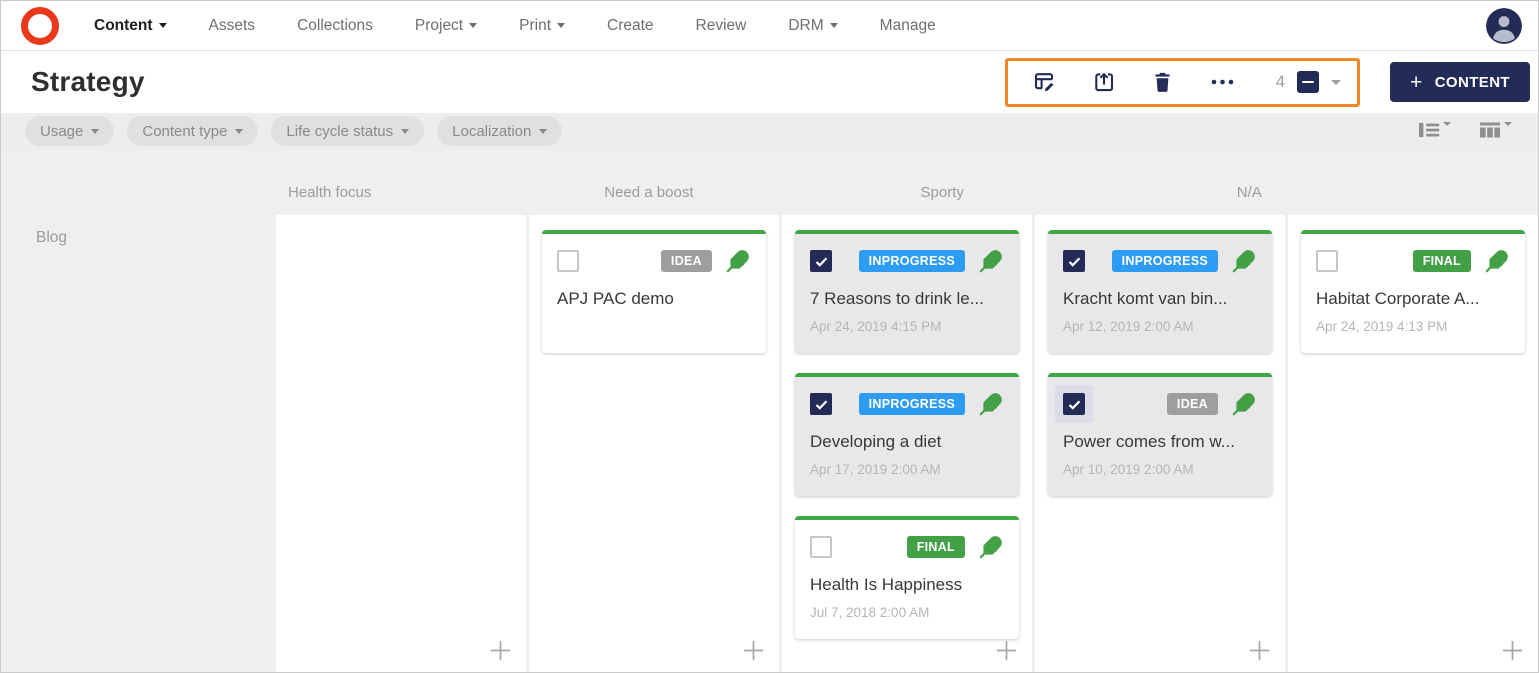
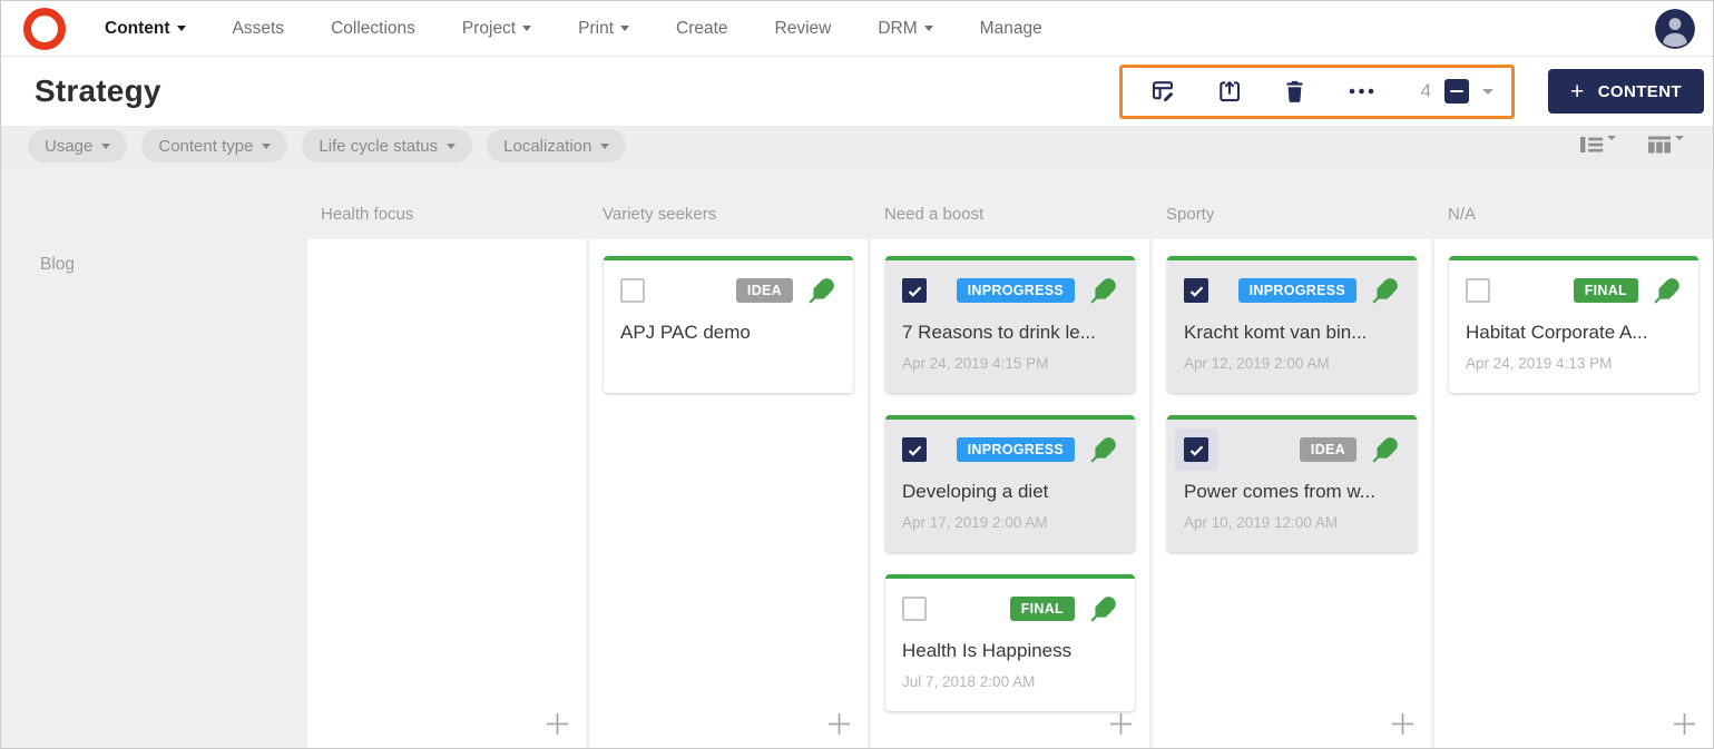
  Content
  Assets
  Collections
  Project
  Print
  Create
  Review
  DRM
  Manage
  Strategy
  4
  +
  CONTENT
  Usage
  Content type
  Life cycle status
  Localization
  Health focus
+ Variety seekers
  Need a boost
  Sporty
  N/A
  Blog
  IDEA
  APJ PAC demo
  INPROGRESS
  7 Reasons to drink le...
  Apr 24, 2019 4:15 PM
  INPROGRESS
  Developing a diet
  Apr 17, 2019 2:00 AM
  FINAL
  Health Is Happiness
  Jul 7, 2018 2:00 AM
  INPROGRESS
  Kracht komt van bin...
  Apr 12, 2019 2:00 AM
  IDEA
  Power comes from w...
- Apr 10, 2019 2:00 AM
+ Apr 10, 2019 12:00 AM
  FINAL
  Habitat Corporate A...
  Apr 24, 2019 4:13 PM
